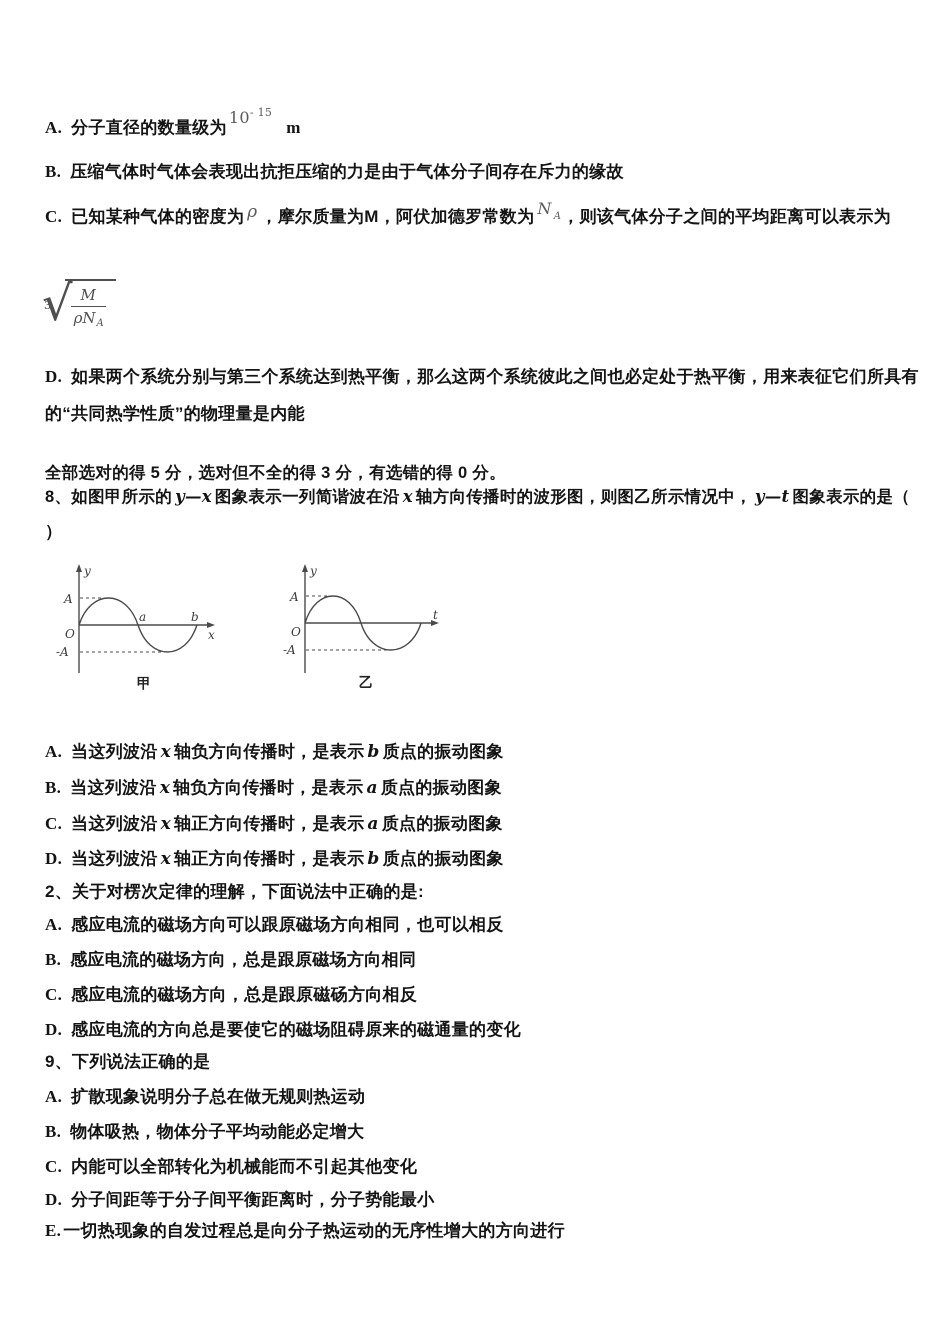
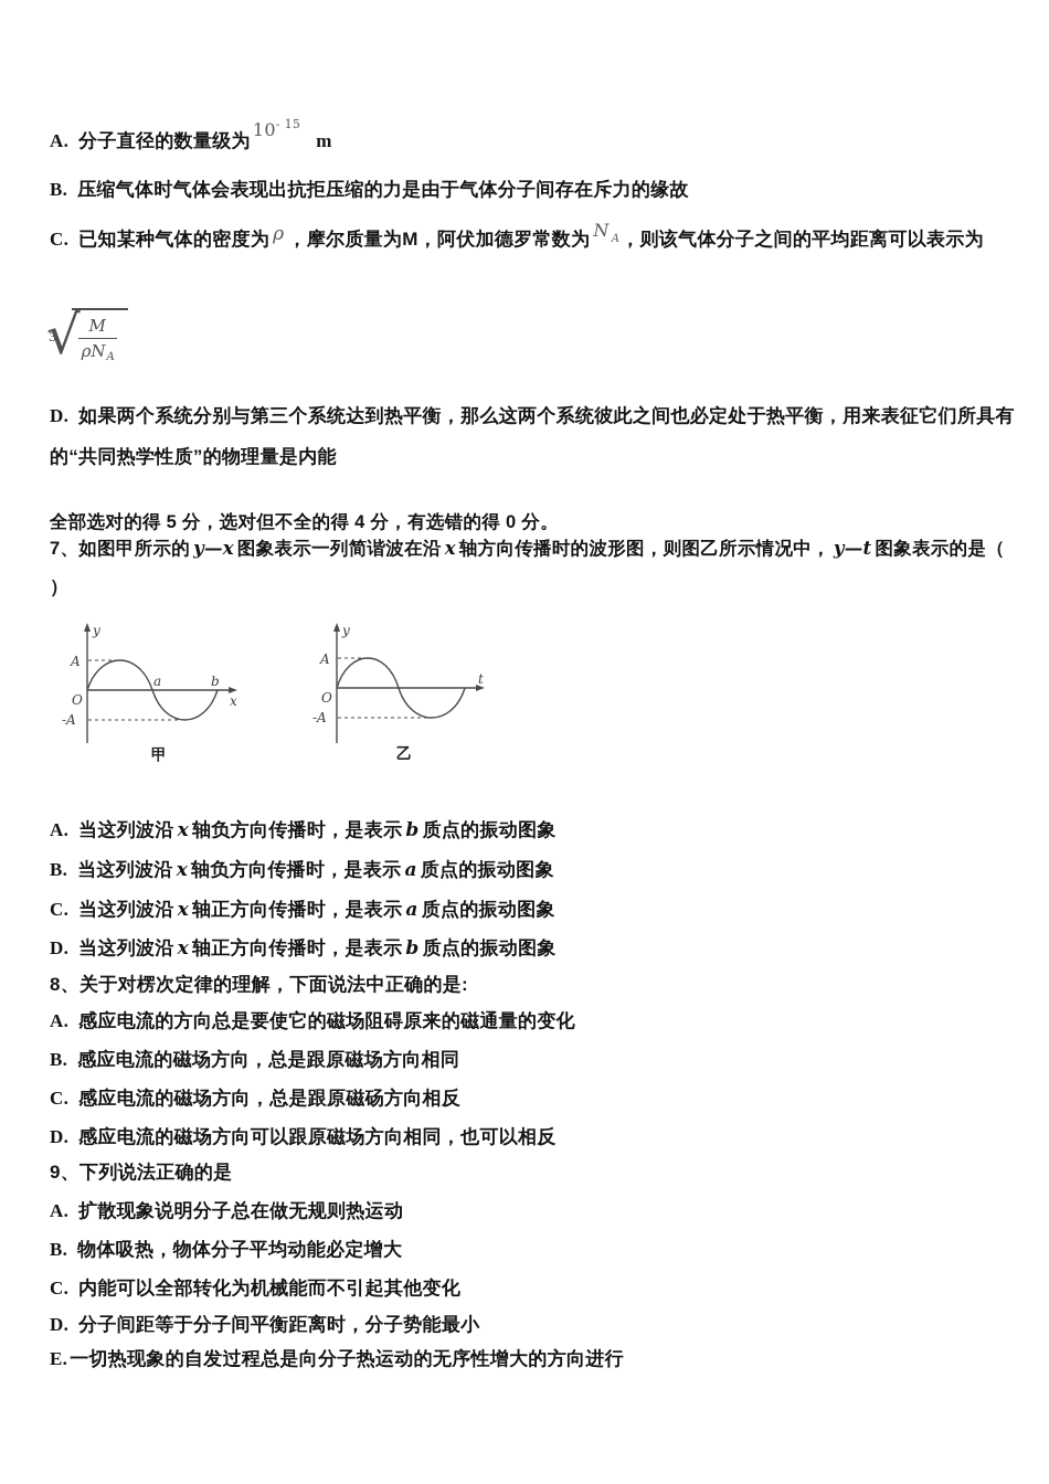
  A. 分子直径的数量级为10- 15m
  B. 压缩气体时气体会表现出抗拒压缩的力是由于气体分子间存在斥力的缘故
  C. 已知某种气体的密度为 ρ ，摩尔质量为M，阿伏加德罗常数为 N A，则该气体分子之间的平均距离可以表示为
  3
  √
  M
  ρNA
  D. 如果两个系统分别与第三个系统达到热平衡，那么这两个系统彼此之间也必定处于热平衡，用来表征它们所具有
  的“共同热学性质”的物理量是内能
- 全部选对的得 5 分，选对但不全的得 3 分，有选错的得 0 分。
+ 全部选对的得 5 分，选对但不全的得 4 分，有选错的得 0 分。
- 8、如图甲所示的 y—x 图象表示一列简谐波在沿 x 轴方向传播时的波形图，则图乙所示情况中， y—t 图象表示的是（
+ 7、如图甲所示的 y—x 图象表示一列简谐波在沿 x 轴方向传播时的波形图，则图乙所示情况中， y—t 图象表示的是（
  ）
  y
  x
  A
  O
  -A
  a
  b
  甲
  y
  t
  A
  O
  -A
  乙
  A. 当这列波沿 x 轴负方向传播时，是表示 b 质点的振动图象
  B. 当这列波沿 x 轴负方向传播时，是表示 a 质点的振动图象
  C. 当这列波沿 x 轴正方向传播时，是表示 a 质点的振动图象
  D. 当这列波沿 x 轴正方向传播时，是表示 b 质点的振动图象
- 2、关于对楞次定律的理解，下面说法中正确的是:
+ 8、关于对楞次定律的理解，下面说法中正确的是:
- A. 感应电流的磁场方向可以跟原磁场方向相同，也可以相反
+ A. 感应电流的方向总是要使它的磁场阻碍原来的磁通量的变化
  B. 感应电流的磁场方向，总是跟原磁场方向相同
  C. 感应电流的磁场方向，总是跟原磁砀方向相反
- D. 感应电流的方向总是要使它的磁场阻碍原来的磁通量的变化
+ D. 感应电流的磁场方向可以跟原磁场方向相同，也可以相反
  9、下列说法正确的是
  A. 扩散现象说明分子总在做无规则热运动
  B. 物体吸热，物体分子平均动能必定增大
  C. 内能可以全部转化为机械能而不引起其他变化
  D. 分子间距等于分子间平衡距离时，分子势能最小
  E.一切热现象的自发过程总是向分子热运动的无序性增大的方向进行
